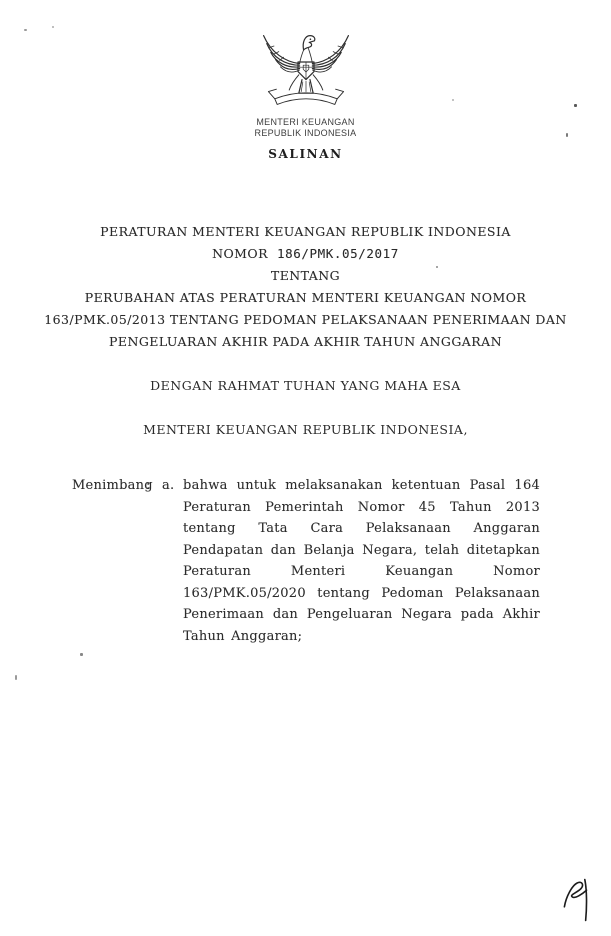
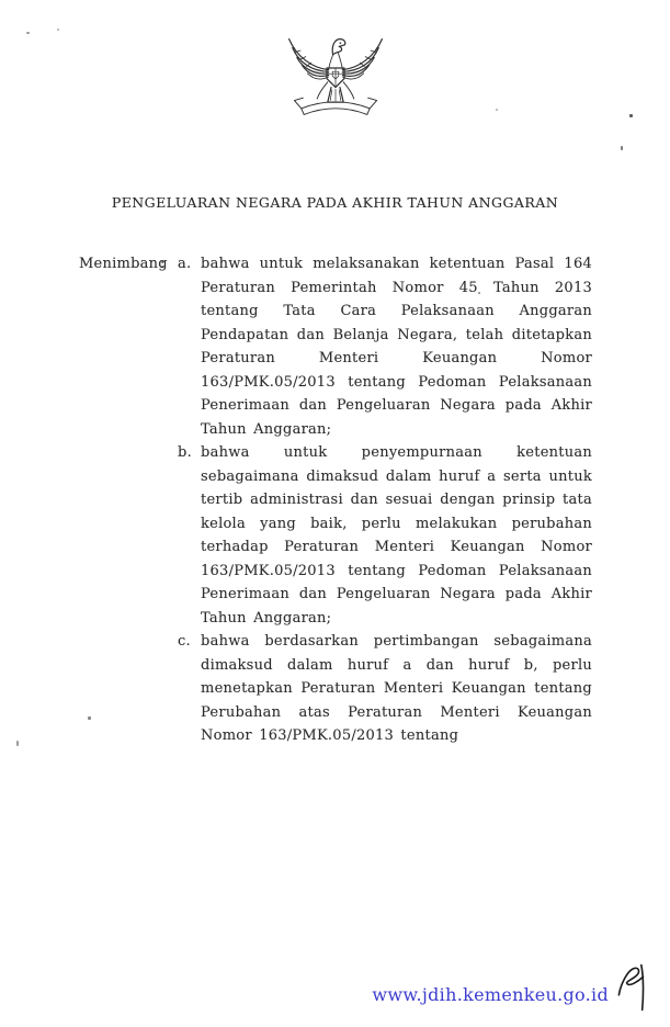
- MENTERI KEUANGAN
- REPUBLIK INDONESIA
- SALINAN
- PERATURAN MENTERI KEUANGAN REPUBLIK INDONESIA
- NOMOR 186/PMK.05/2017
- TENTANG
- PERUBAHAN ATAS PERATURAN MENTERI KEUANGAN NOMOR
- 163/PMK.05/2013 TENTANG PEDOMAN PELAKSANAAN PENERIMAAN DAN
- PENGELUARAN AKHIR PADA AKHIR TAHUN ANGGARAN
+ PENGELUARAN NEGARA PADA AKHIR TAHUN ANGGARAN
- DENGAN RAHMAT TUHAN YANG MAHA ESA
- MENTERI KEUANGAN REPUBLIK INDONESIA,
  Menimban
  :
  a.
- bahwa untuk melaksanakan ketentuan Pasal 164 Peraturan Pemerintah Nomor 45 Tahun 2013 tentang Tata Cara Pelaksanaan Anggaran Pendapatan dan Belanja Negara, telah ditetapkan Peraturan Menteri Keuangan Nomor 163/PMK.05/2020 tentang Pedoman Pelaksanaan Penerimaan dan Pengeluaran Negara pada Akhir Tahun Anggaran;
+ bahwa untuk melaksanakan ketentuan Pasal 164 Peraturan Pemerintah Nomor 45 Tahun 2013 tentang Tata Cara Pelaksanaan Anggaran Pendapatan dan Belanja Negara, telah ditetapkan Peraturan Menteri Keuangan Nomor 163/PMK.05/2013 tentang Pedoman Pelaksanaan Penerimaan dan Pengeluaran Negara pada Akhir Tahun Anggaran;
+ b.
+ bahwa untuk penyempurnaan ketentuan sebagaimana dimaksud dalam huruf a serta untuk tertib administrasi dan sesuai dengan prinsip tata kelola yang baik, perlu melakukan perubahan terhadap Peraturan Menteri Keuangan Nomor 163/PMK.05/2013 tentang Pedoman Pelaksanaan Penerimaan dan Pengeluaran Negara pada Akhir Tahun Anggaran;
+ c.
+ bahwa berdasarkan pertimbangan sebagaimana dimaksud dalam huruf a dan huruf b, perlu menetapkan Peraturan Menteri Keuangan tentang Perubahan atas Peraturan Menteri Keuangan Nomor 163/PMK.05/2013 tentang
+ www.jdih.kemenkeu.go.id
